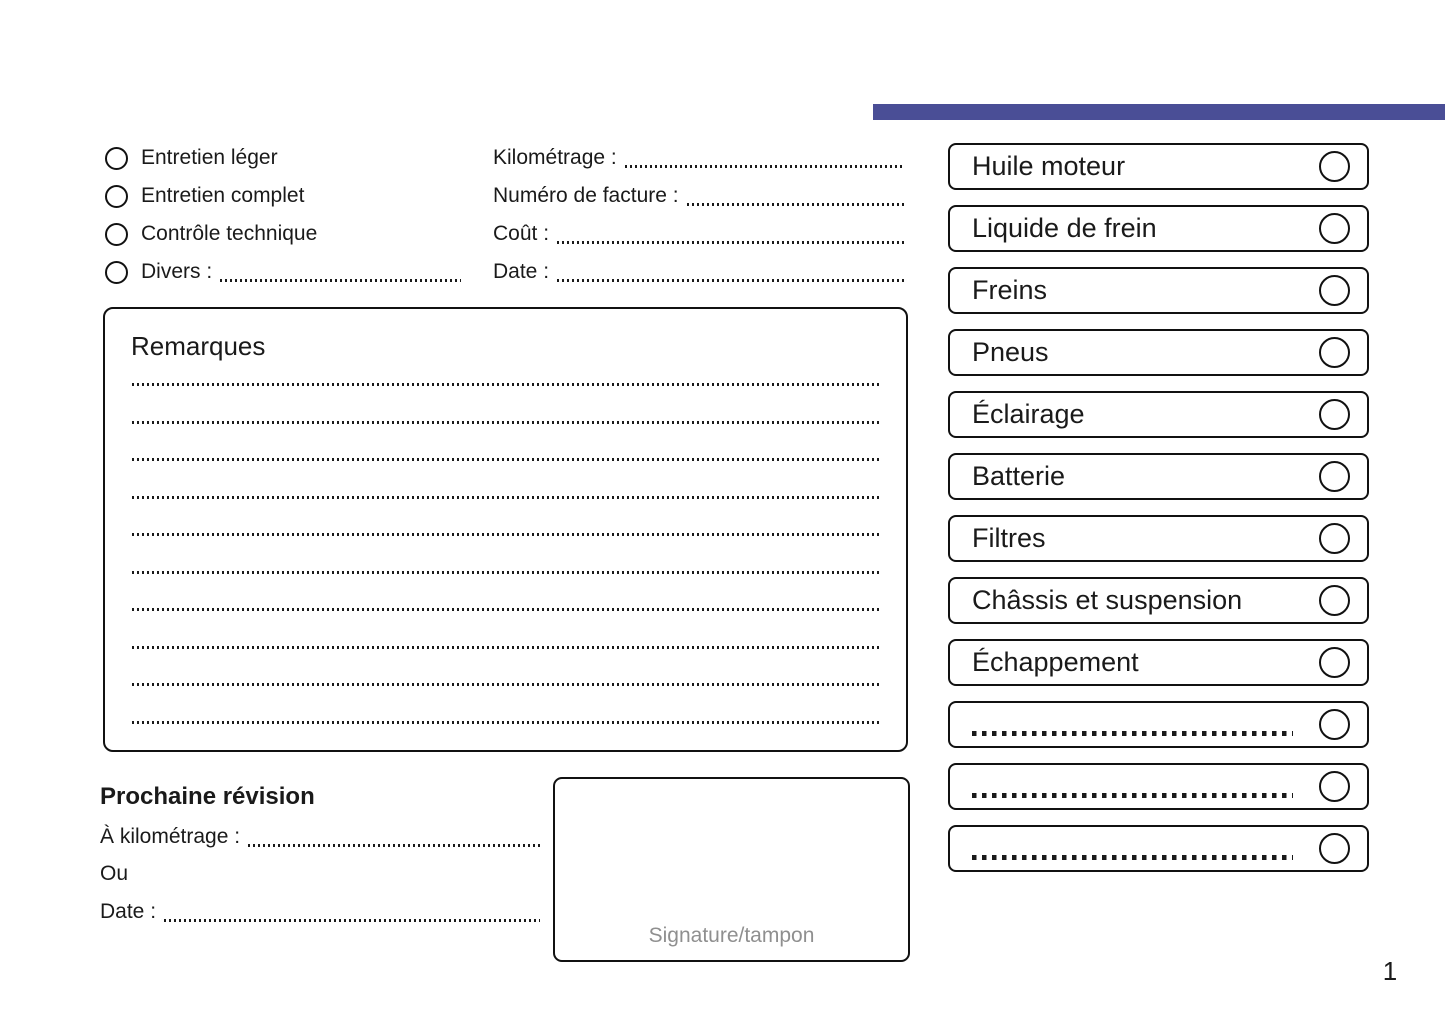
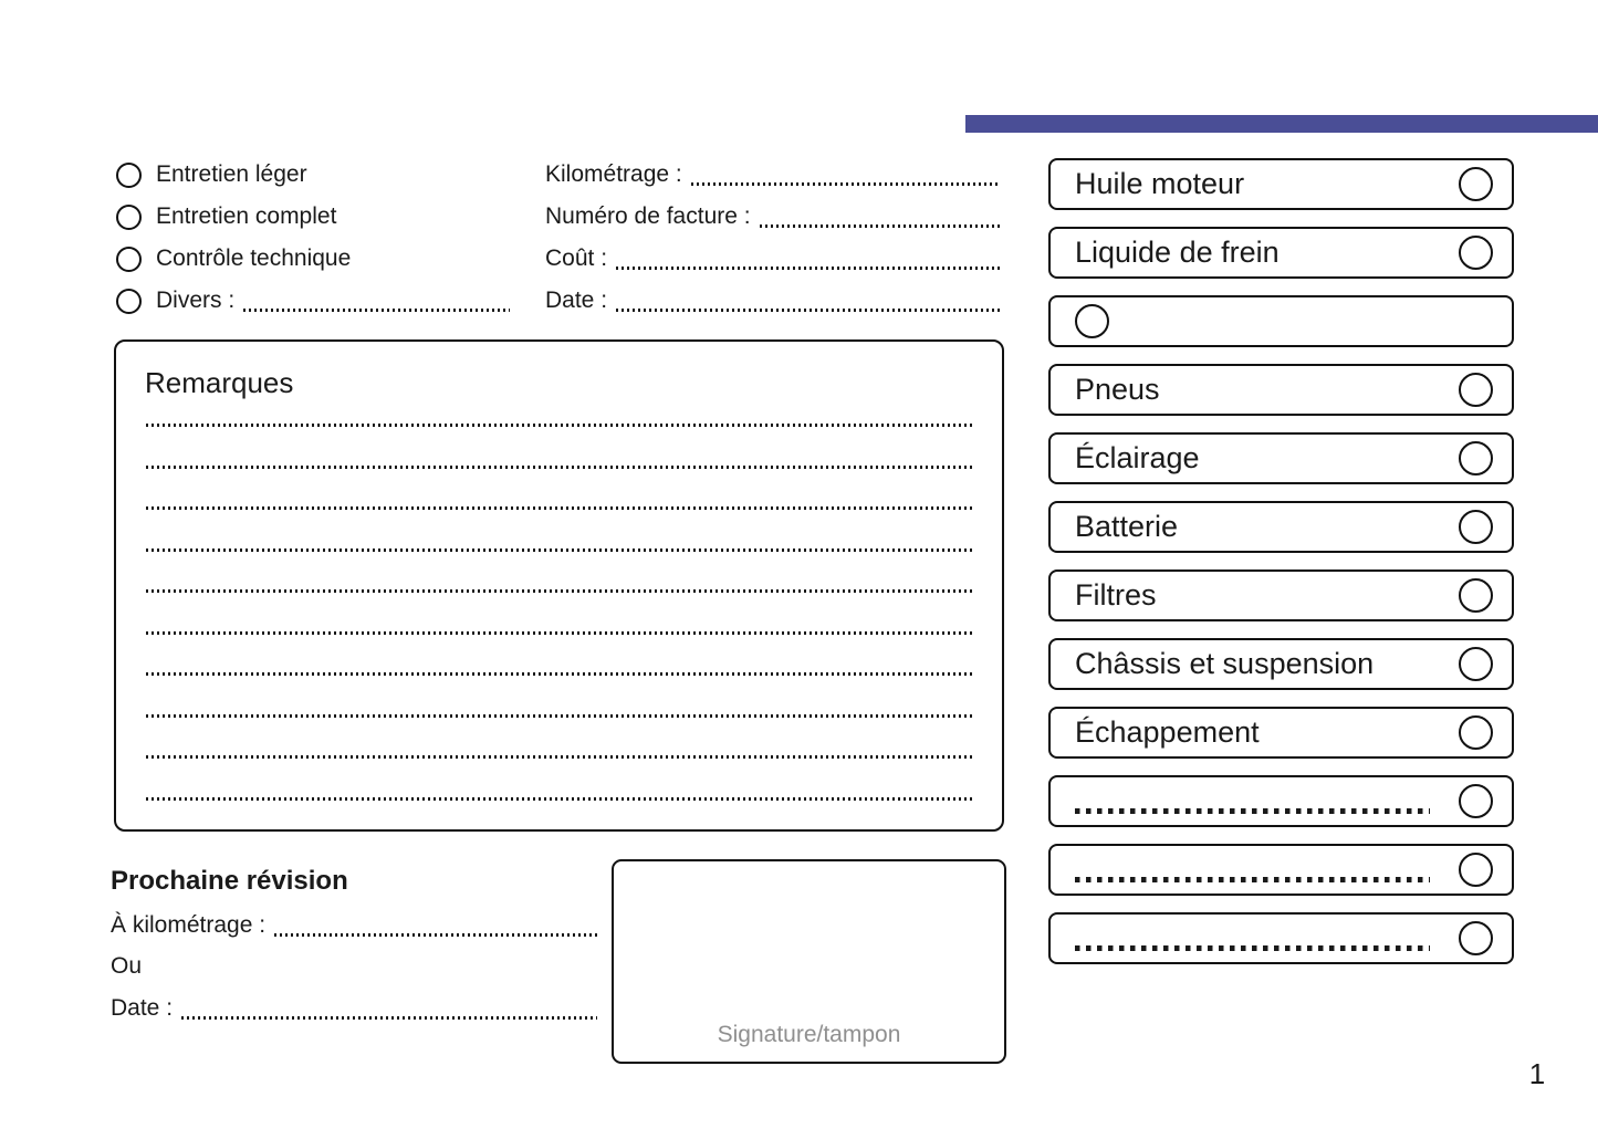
  Entretien léger
  Entretien complet
  Contrôle technique
  Divers :
  Kilométrage :
  Numéro de facture :
  Coût :
  Date :
  Remarques
  Prochaine révision
  À kilométrage :
  Ou
  Date :
  Signature/tampon
  Huile moteur
  Liquide de frein
- Freins
  Pneus
  Éclairage
  Batterie
  Filtres
  Châssis et suspension
  Échappement
  1
